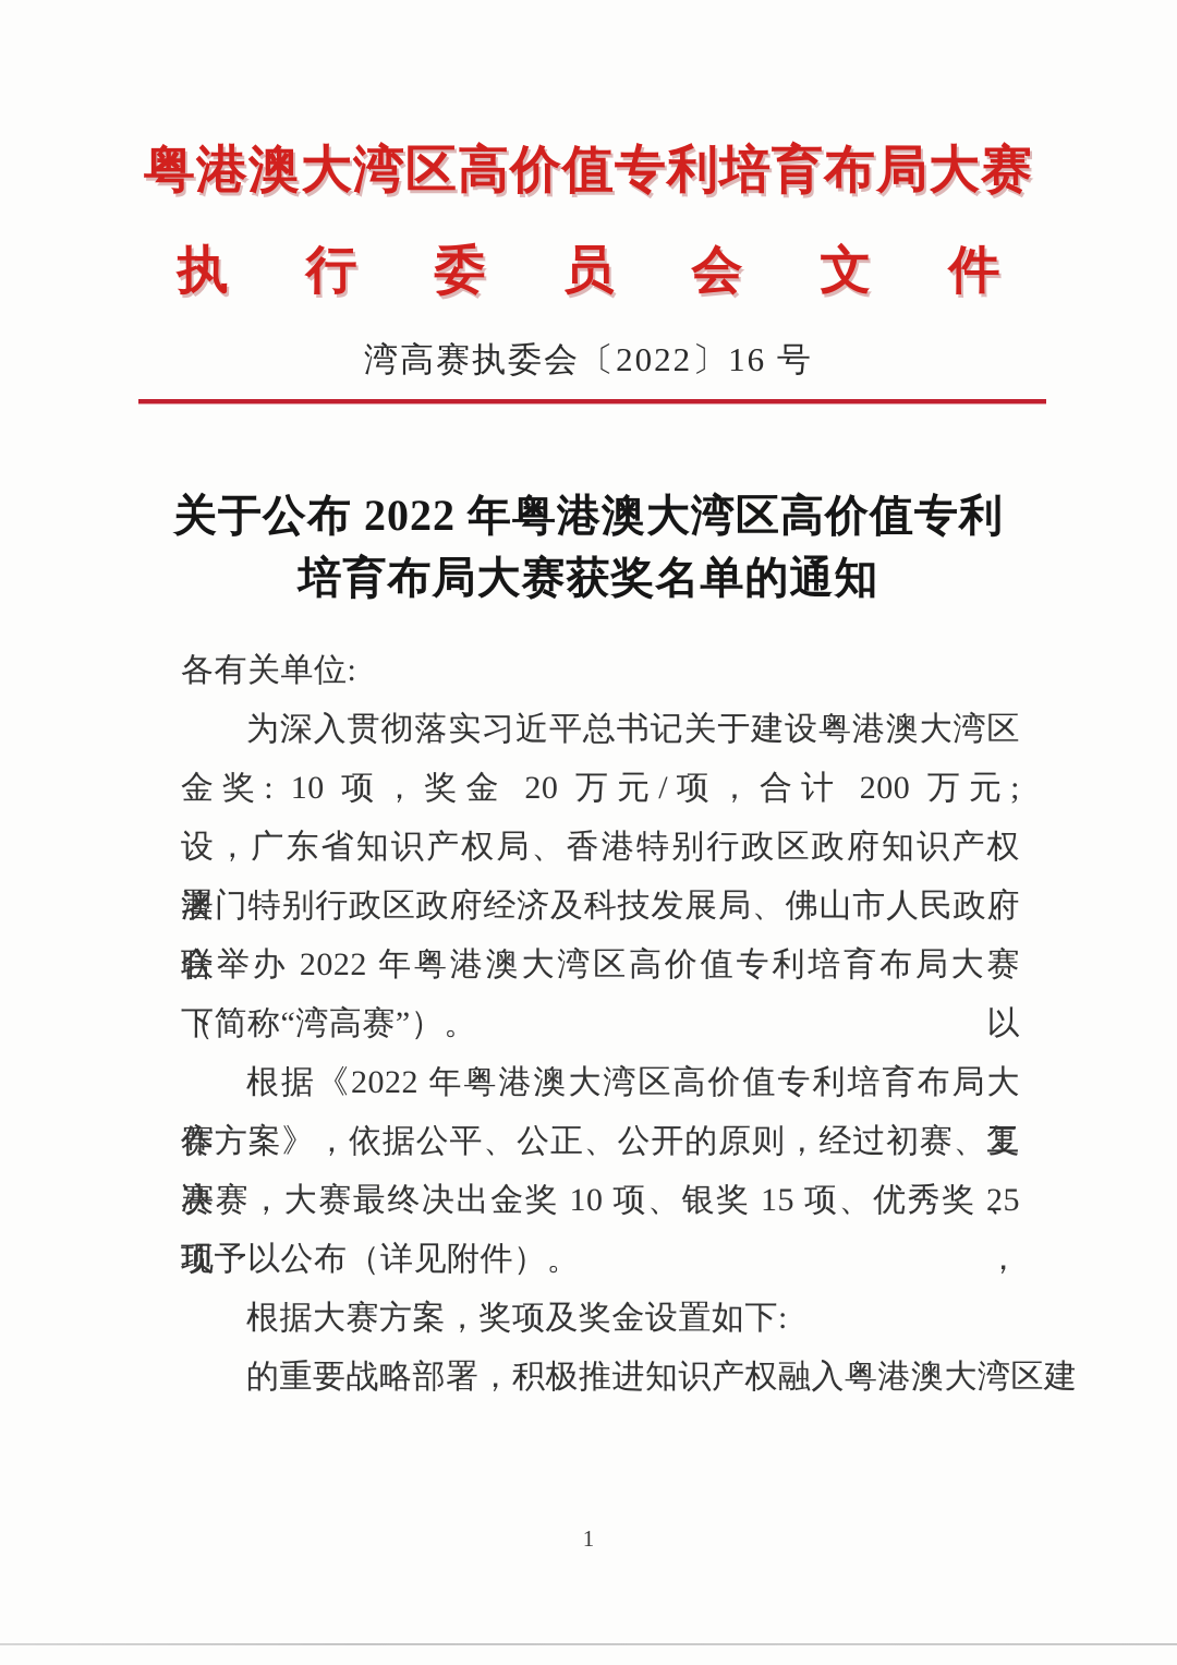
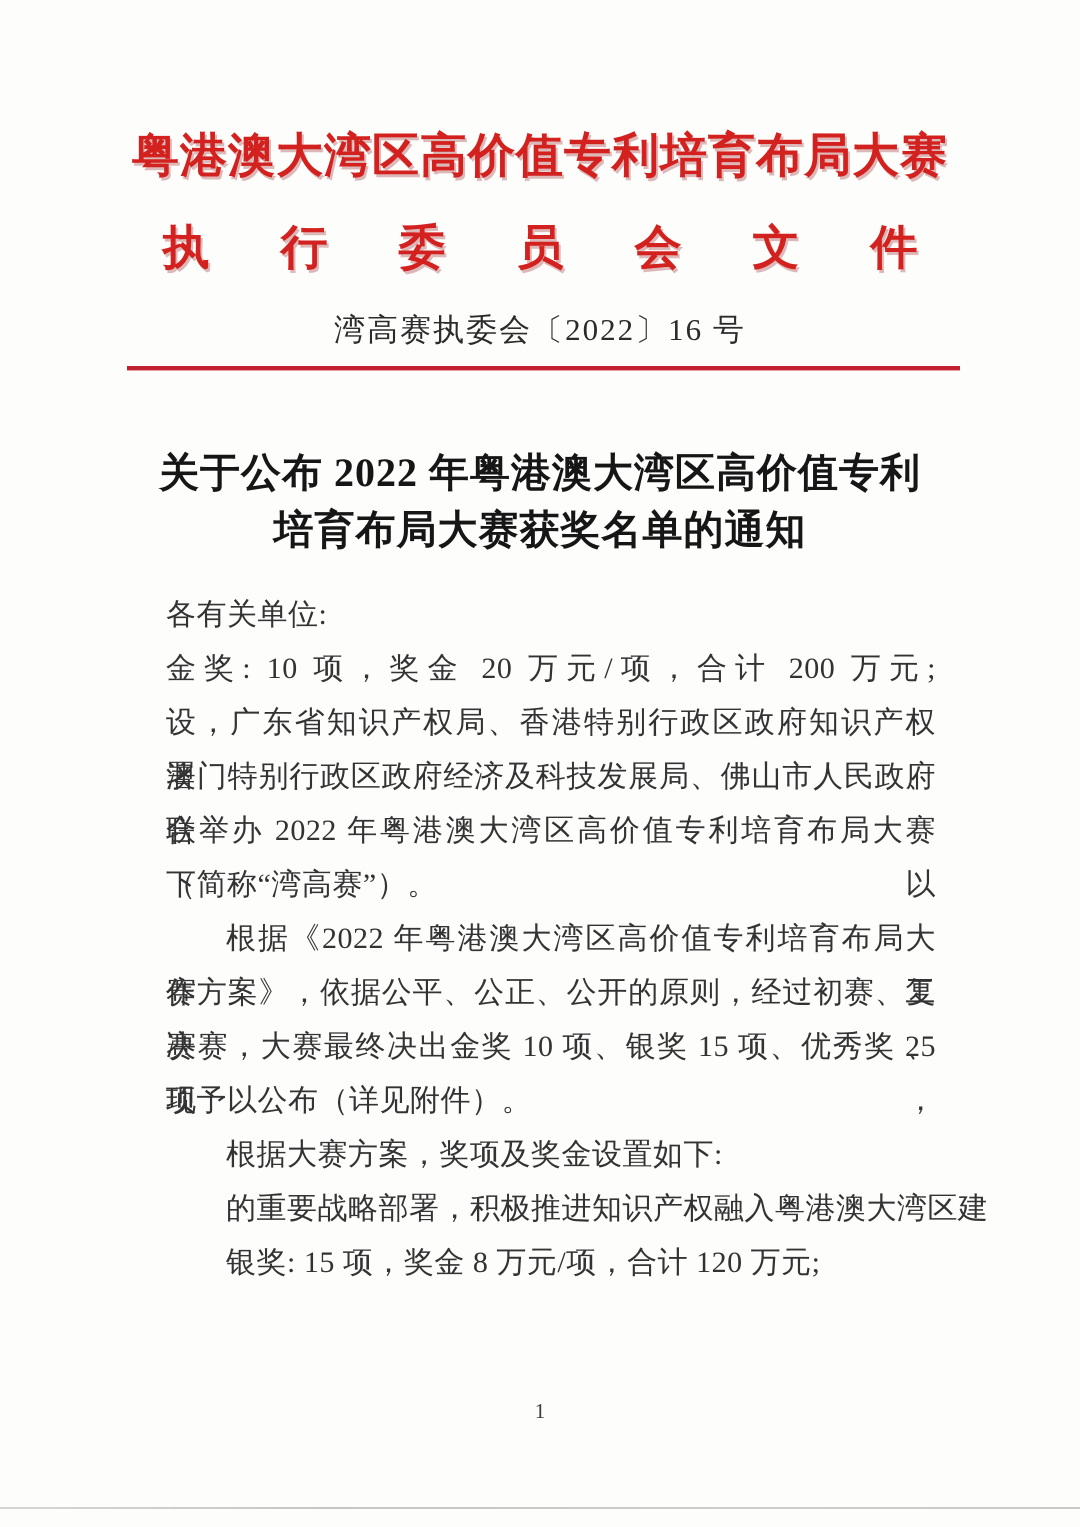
  粤港澳大湾区高价值专利培育布局大赛
  执
  行
  委
  员
  会
  文
  件
  湾高赛执委会〔2022〕16 号
  关于公布 2022 年粤港澳大湾区高价值专利
  培育布局大赛获奖名单的通知
  各有关单位:
- 为深入贯彻落实习近平总书记关于建设粤港澳大湾区
  金奖: 10 项，奖金 20 万元/项，合计 200 万元;
  设，广东省知识产权局、香港特别行政区政府知识产权署、
  澳门特别行政区政府经济及科技发展局、佛山市人民政府联
  合举办 2022 年粤港澳大湾区高价值专利培育布局大赛（以
  下简称“湾高赛”）。
  根据《2022 年粤港澳大湾区高价值专利培育布局大赛工
  作方案》，依据公平、公正、公开的原则，经过初赛、复赛、
  决赛，大赛最终决出金奖 10 项、银奖 15 项、优秀奖 25 项，
  现予以公布（详见附件）。
  根据大赛方案，奖项及奖金设置如下:
  的重要战略部署，积极推进知识产权融入粤港澳大湾区建
+ 银奖: 15 项，奖金 8 万元/项，合计 120 万元;
  1
